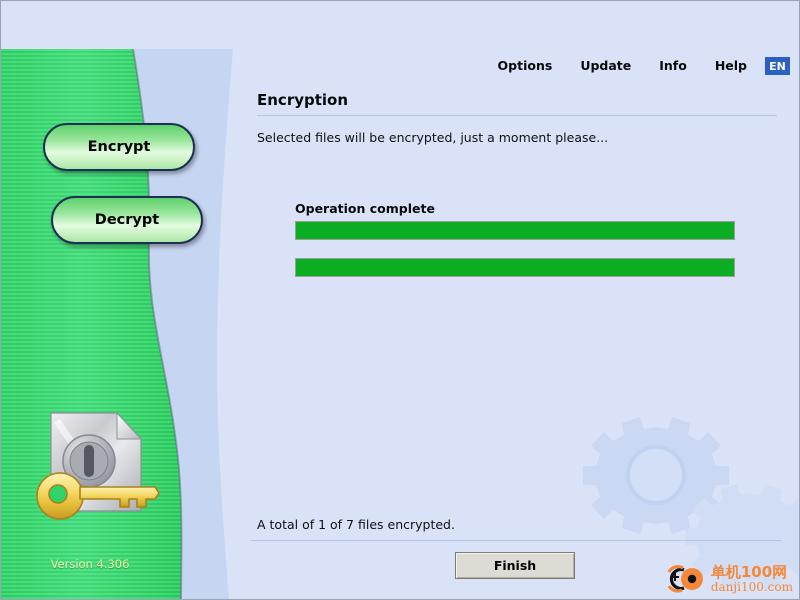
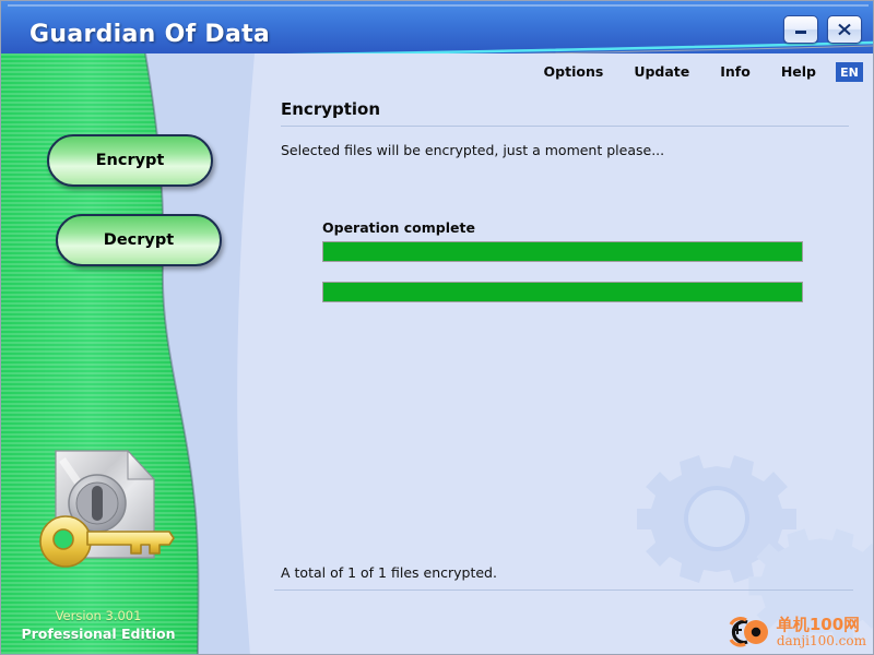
+ Guardian Of Data
  Options
  Update
  Info
  Help
  EN
  Encrypt
  Decrypt
- Version 4.306
+ Version 3.001
+ Professional Edition
  Encryption
  Selected files will be encrypted, just a moment please...
  Operation complete
- A total of 1 of 7 files encrypted.
+ A total of 1 of 1 files encrypted.
- Finish
  单机100网
  danji100.com
